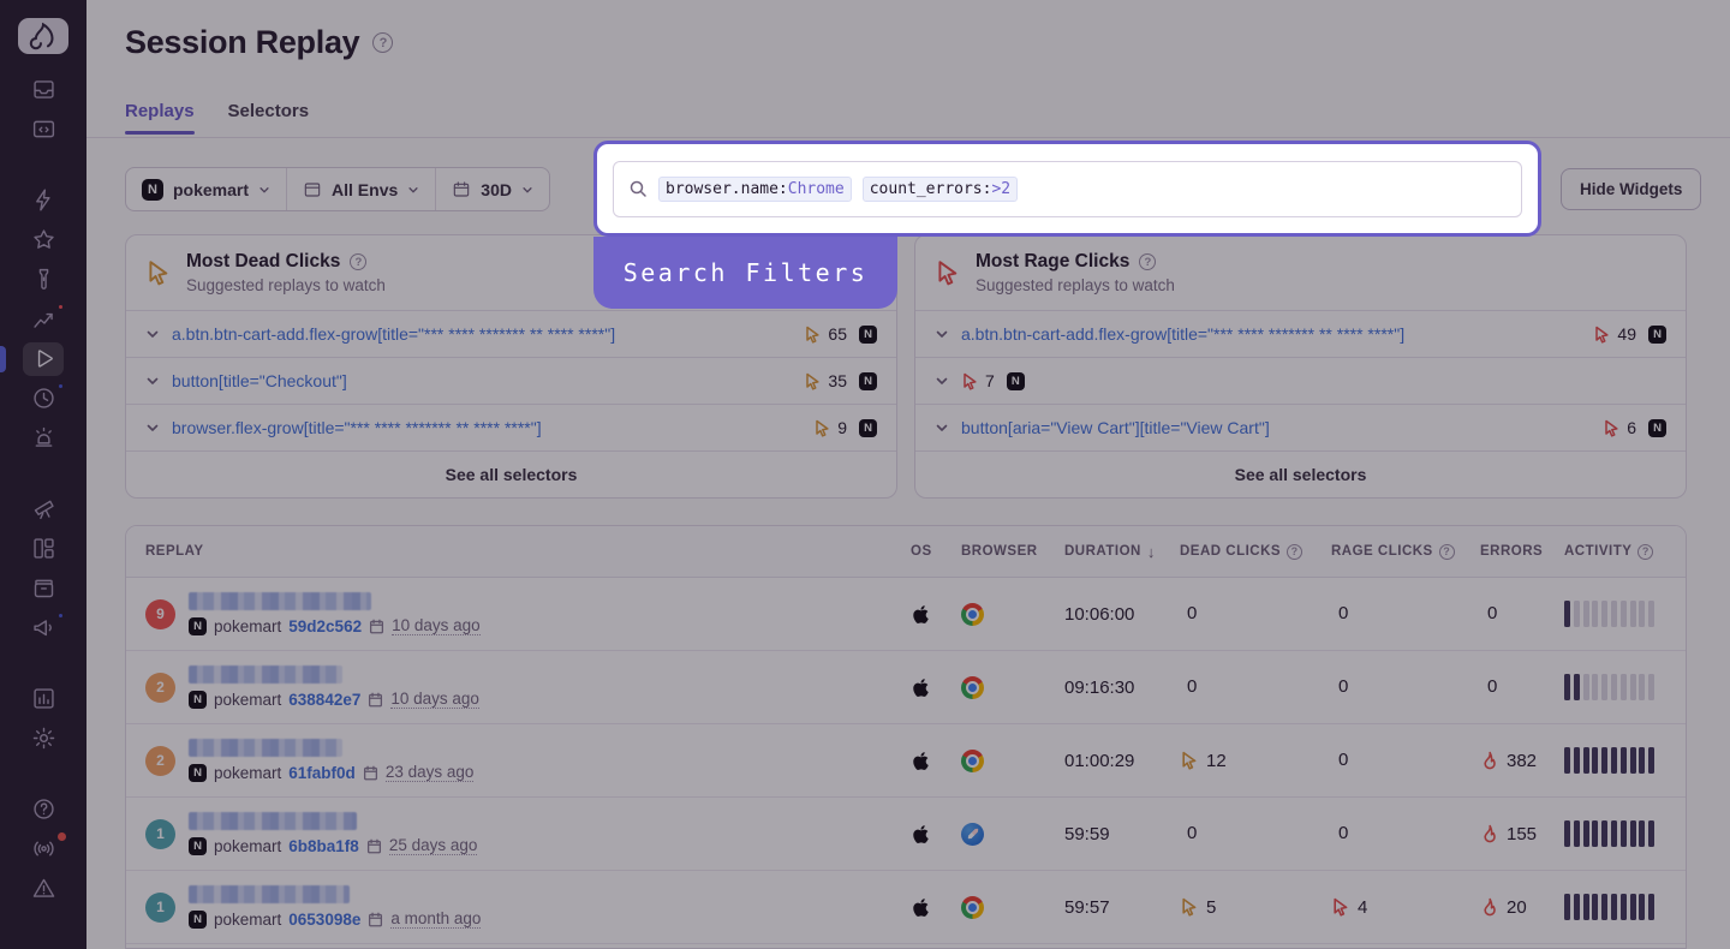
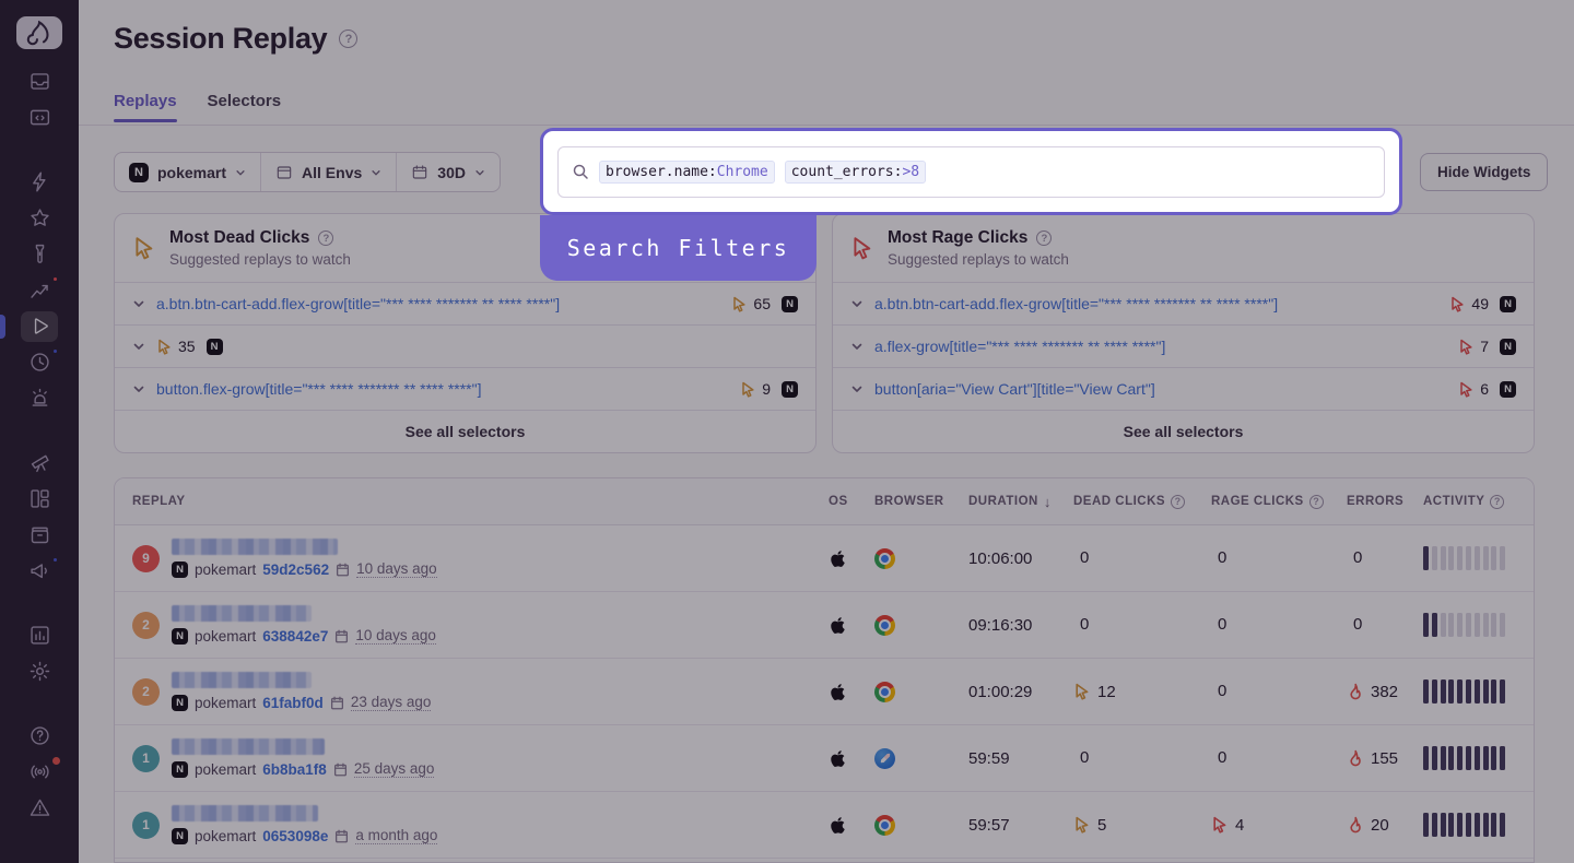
  Session Replay
  ?
  Replays
  Selectors
  N
  pokemart
  All Envs
  30D
  Hide Widgets
  Most Dead Clicks
  ?
  Suggested replays to watch
  a.btn.btn-cart-add.flex-grow[title="*** **** ******* ** **** ****"]
  65
  N
- button[title="Checkout"]
  35
  N
- browser.flex-grow[title="*** **** ******* ** **** ****"]
+ button.flex-grow[title="*** **** ******* ** **** ****"]
  9
  N
  See all selectors
  Most Rage Clicks
  ?
  Suggested replays to watch
  a.btn.btn-cart-add.flex-grow[title="*** **** ******* ** **** ****"]
  49
  N
+ a.flex-grow[title="*** **** ******* ** **** ****"]
  7
  N
  button[aria="View Cart"][title="View Cart"]
  6
  N
  See all selectors
  REPLAY
  OS
  BROWSER
  DURATION
  ↓
  DEAD CLICKS
  ?
  RAGE CLICKS
  ?
  ERRORS
  ACTIVITY
  ?
  9
  N
  pokemart
  59d2c562
  10 days ago
  10:06:00
  0
  0
  0
  2
  N
  pokemart
  638842e7
  10 days ago
  09:16:30
  0
  0
  0
  2
  N
  pokemart
  61fabf0d
  23 days ago
  01:00:29
  12
  0
  382
  1
  N
  pokemart
  6b8ba1f8
  25 days ago
  59:59
  0
  0
  155
  1
  N
  pokemart
  0653098e
  a month ago
  59:57
  5
  4
  20
  browser.name:Chrome
- count_errors:>2
+ count_errors:>8
  Search Filters
